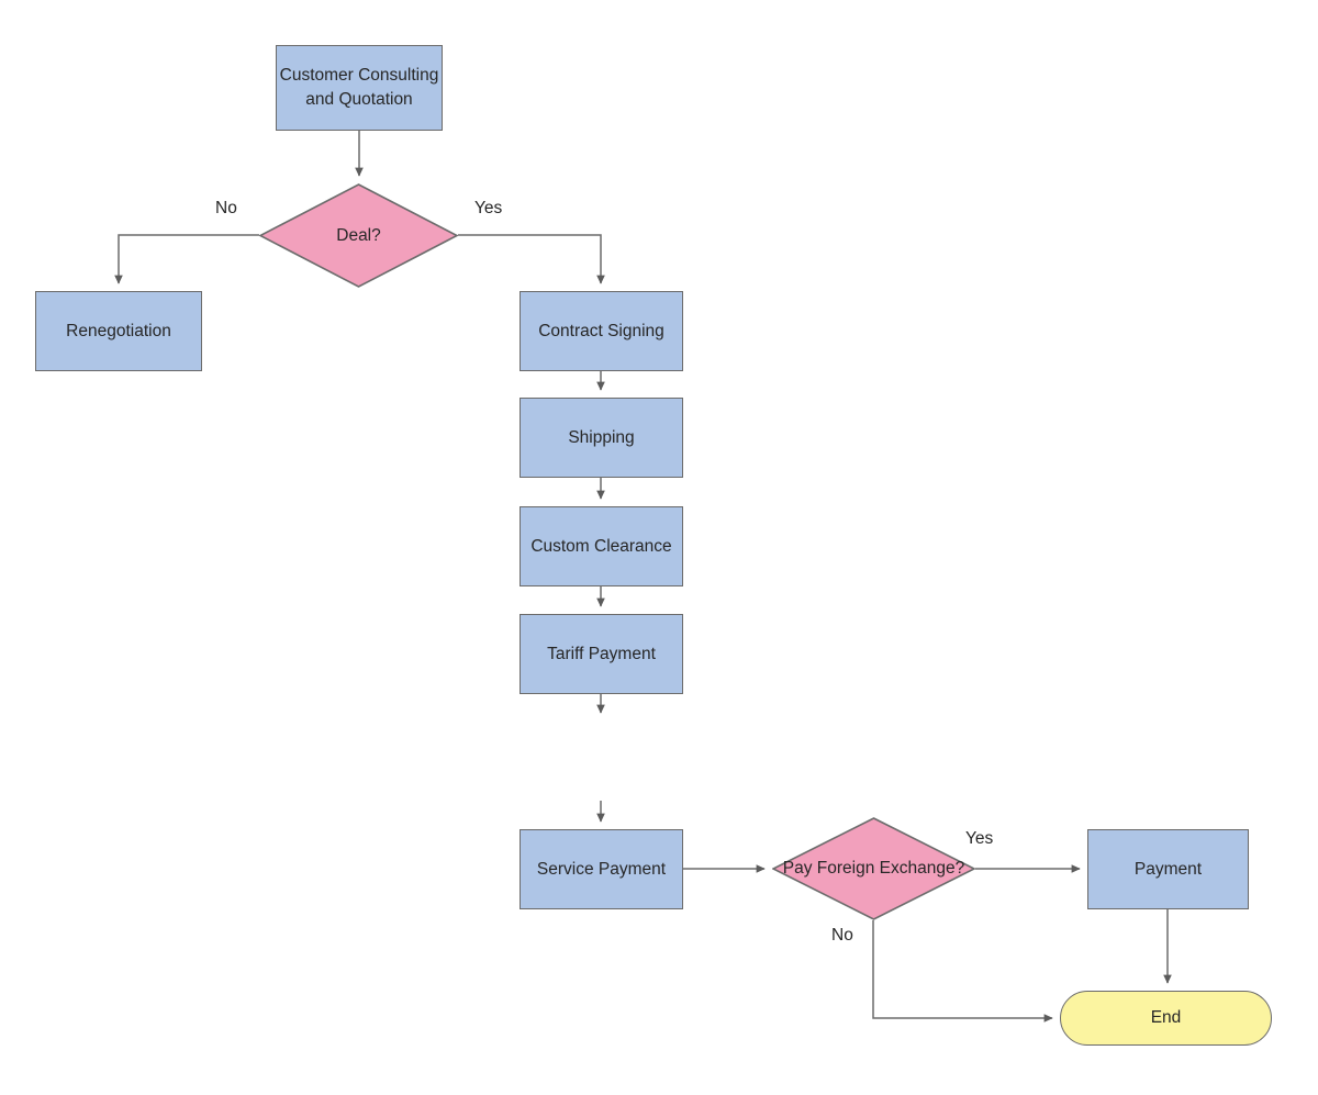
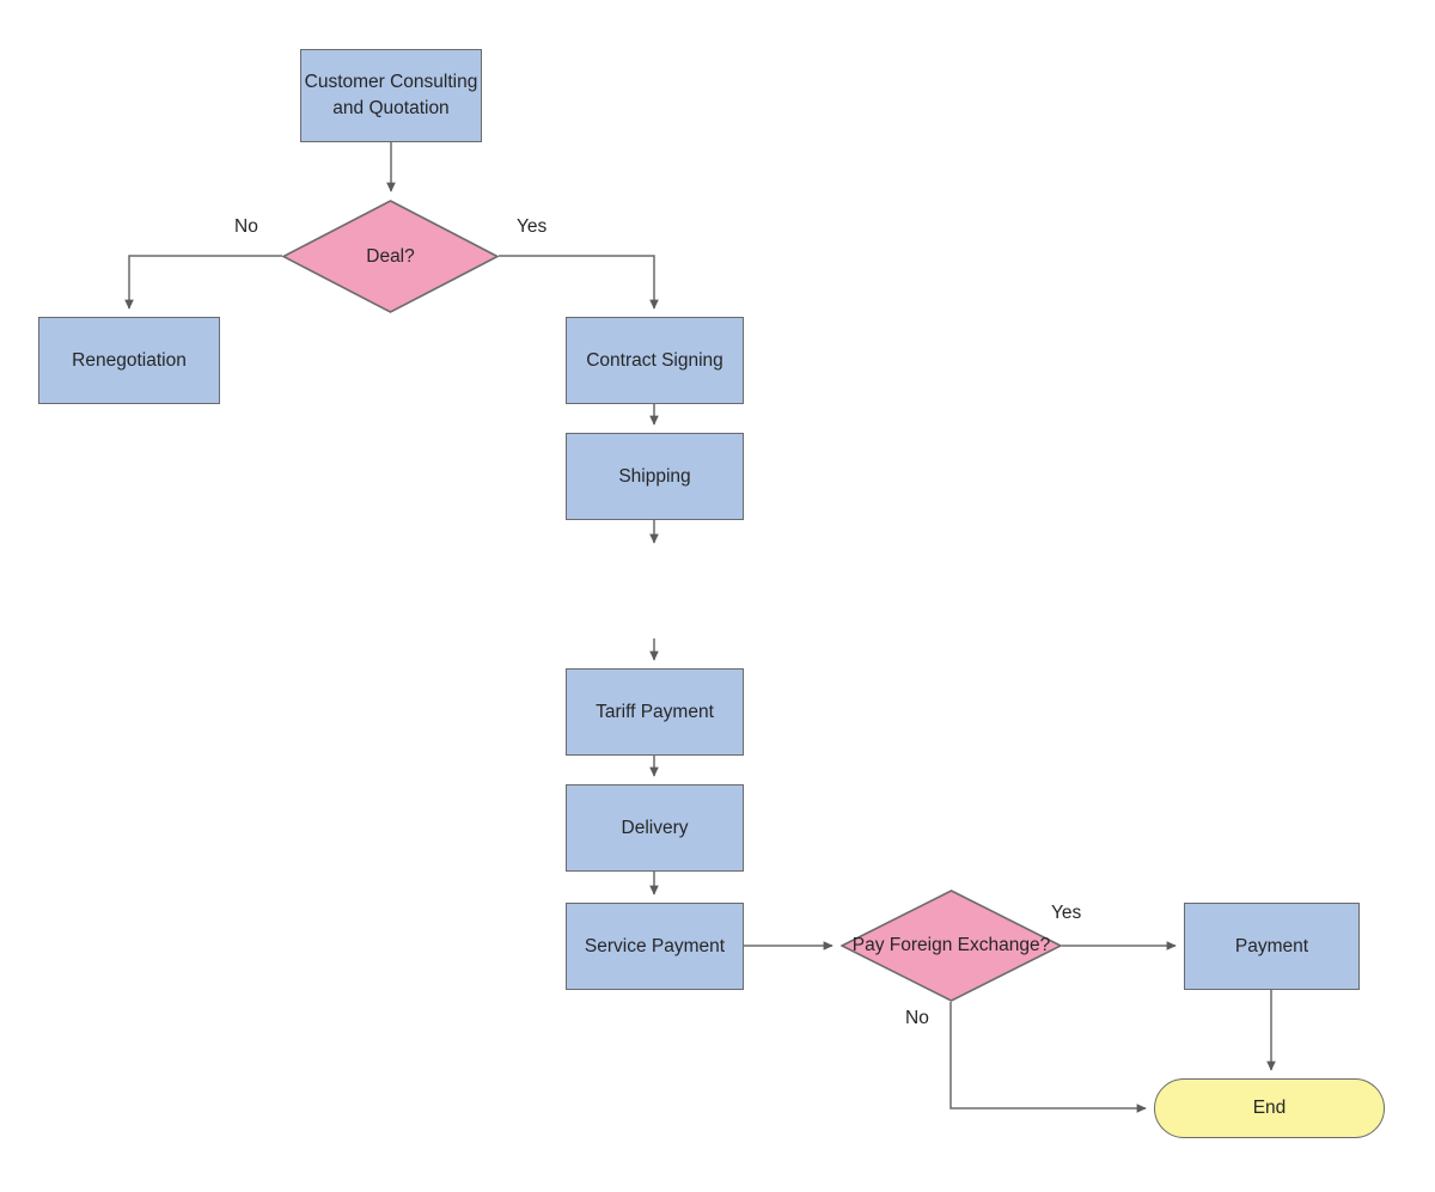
  Customer Consulting and Quotation
  Deal?
  Renegotiation
  Contract Signing
  Shipping
- Custom Clearance
  Tariff Payment
+ Delivery
  Service Payment
  Pay Foreign Exchange?
  Payment
  End
  No
  Yes
  Yes
  No
